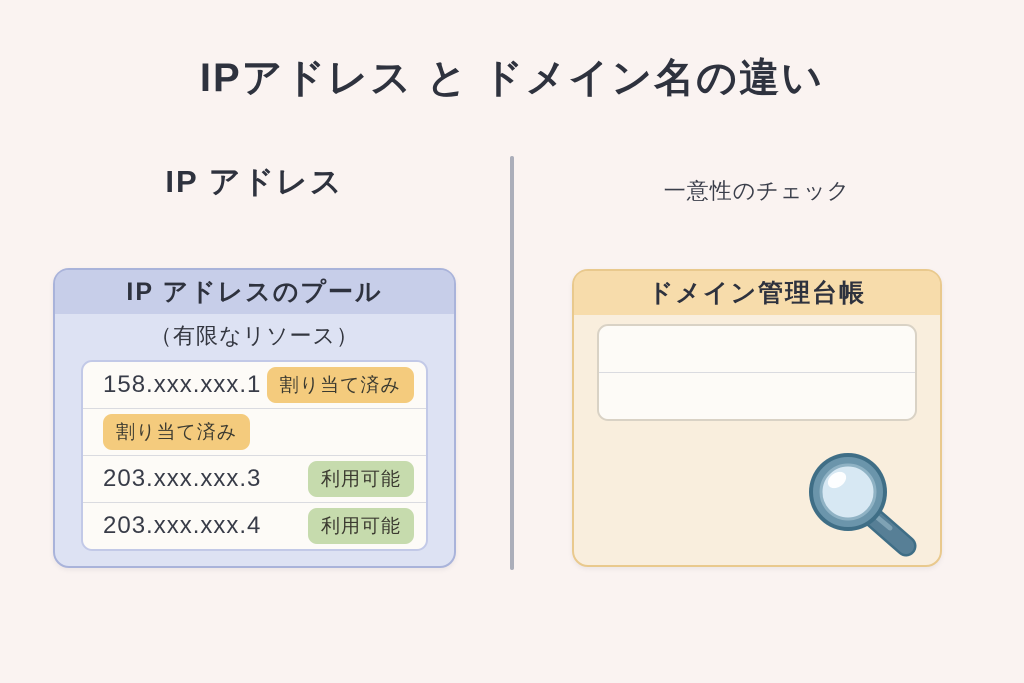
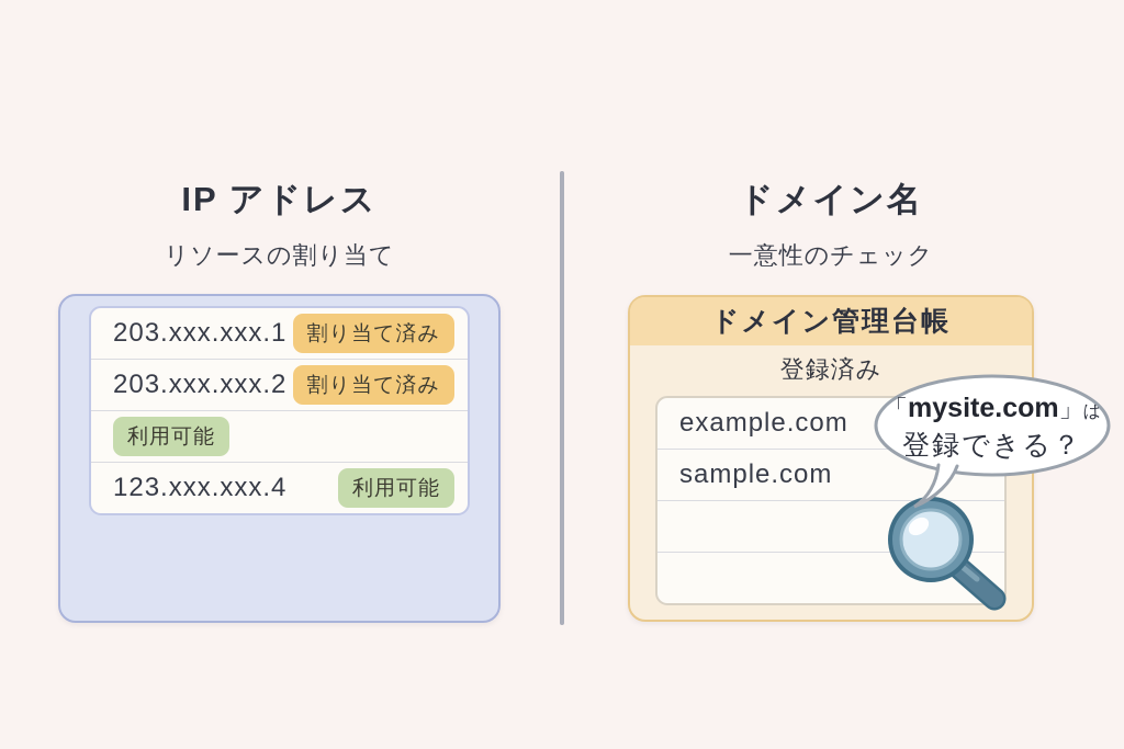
- IPアドレス と ドメイン名の違い
  IP アドレス
+ リソースの割り当て
+ ドメイン名
  一意性のチェック
- IP アドレスのプール
- （有限なリソース）
- 158.xxx.xxx.1
+ 203.xxx.xxx.1
  割り当て済み
+ 203.xxx.xxx.2
  割り当て済み
- 203.xxx.xxx.3
  利用可能
- 203.xxx.xxx.4
+ 123.xxx.xxx.4
  利用可能
  ドメイン管理台帳
+ 登録済み
+ example.com
+ sample.com
+ 「mysite.com」は
+ 登録できる？
